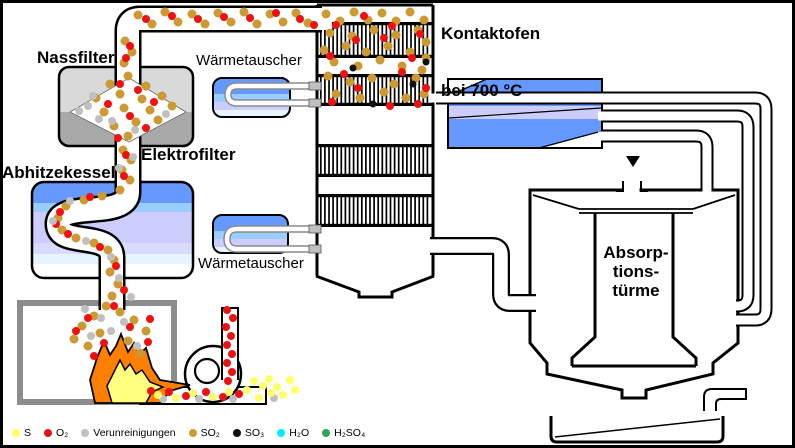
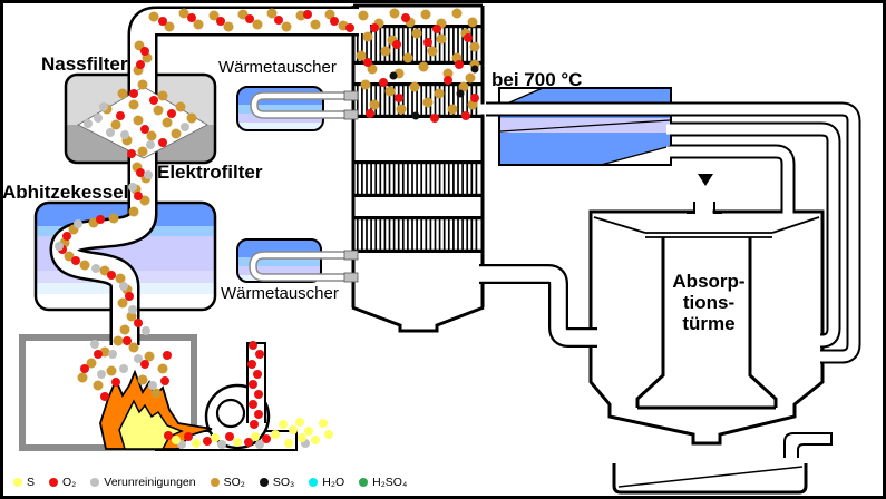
  Nassfilter
  Elektrofilter
  Abhitzekessel
  Wärmetauscher
  Wärmetauscher
- Kontaktofen
  bei 700 °C
  Absorp-
  tions-
  türme
  S
  O₂
  Verunreinigungen
  SO₂
  SO₃
  H₂O
  H₂SO₄
